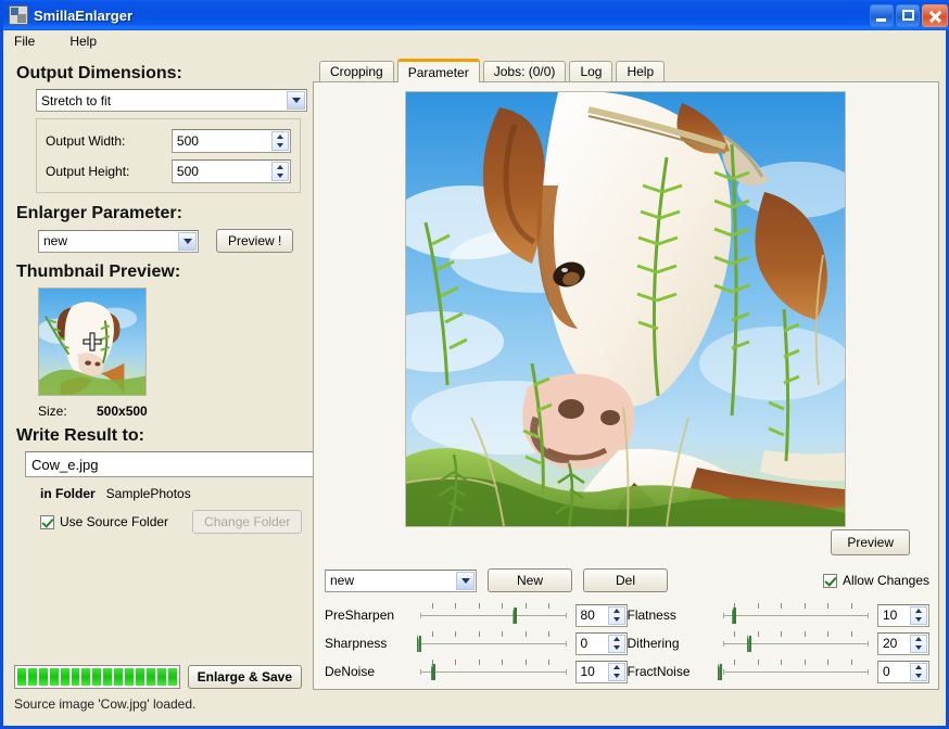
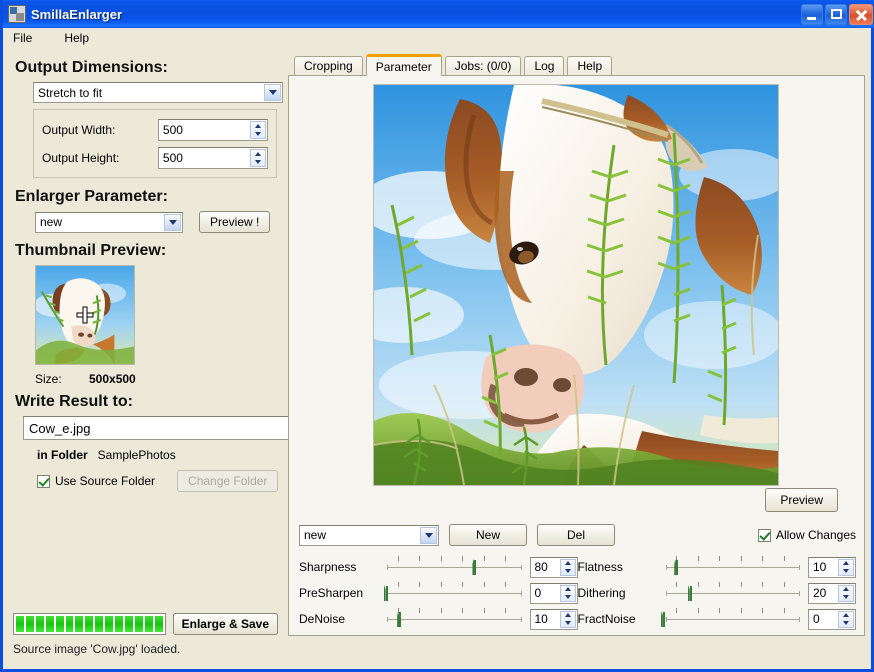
  SmillaEnlarger
  File
  Help
  Output Dimensions:
  Stretch to fit
  Output Width:
  500
  Output Height:
  500
  Enlarger Parameter:
  new
  Preview !
  Thumbnail Preview:
  Size:
  500x500
  Write Result to:
  Cow_e.jpg
  in Folder SamplePhotos
  Use Source Folder
  Change Folder
  Enlarge & Save
  Source image 'Cow.jpg' loaded.
  Cropping
  Parameter
  Jobs: (0/0)
  Log
  Help
  Preview
  new
  New
  Del
  Allow Changes
- PreSharpen
+ Sharpness
  80
- Sharpness
+ PreSharpen
  0
  DeNoise
  10
  Flatness
  10
  Dithering
  20
  FractNoise
  0
